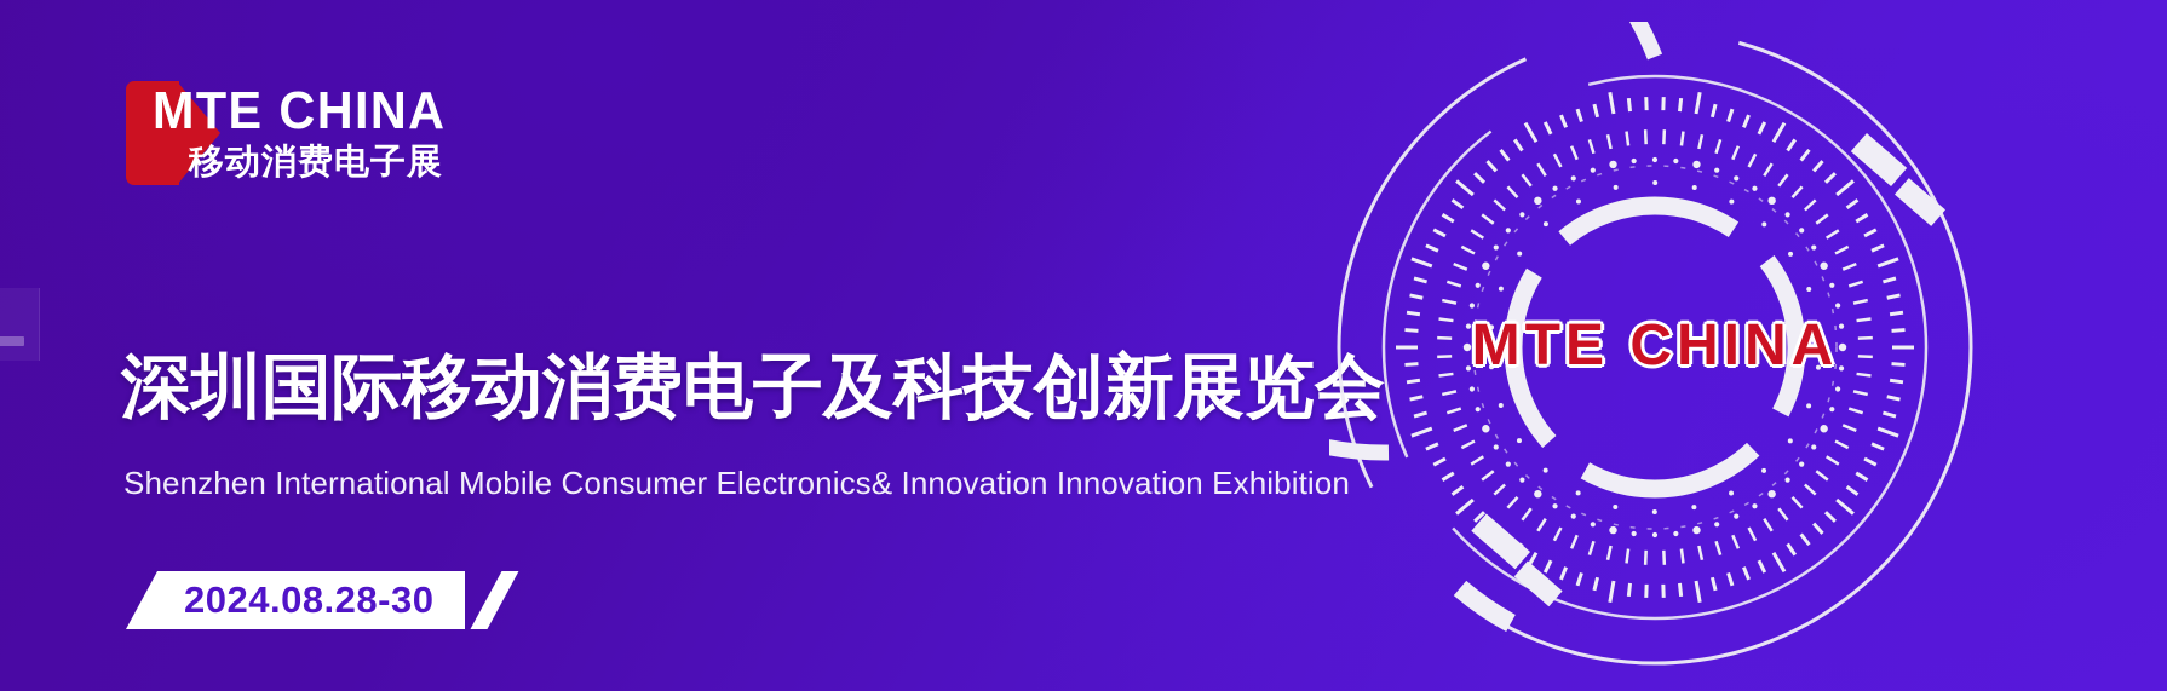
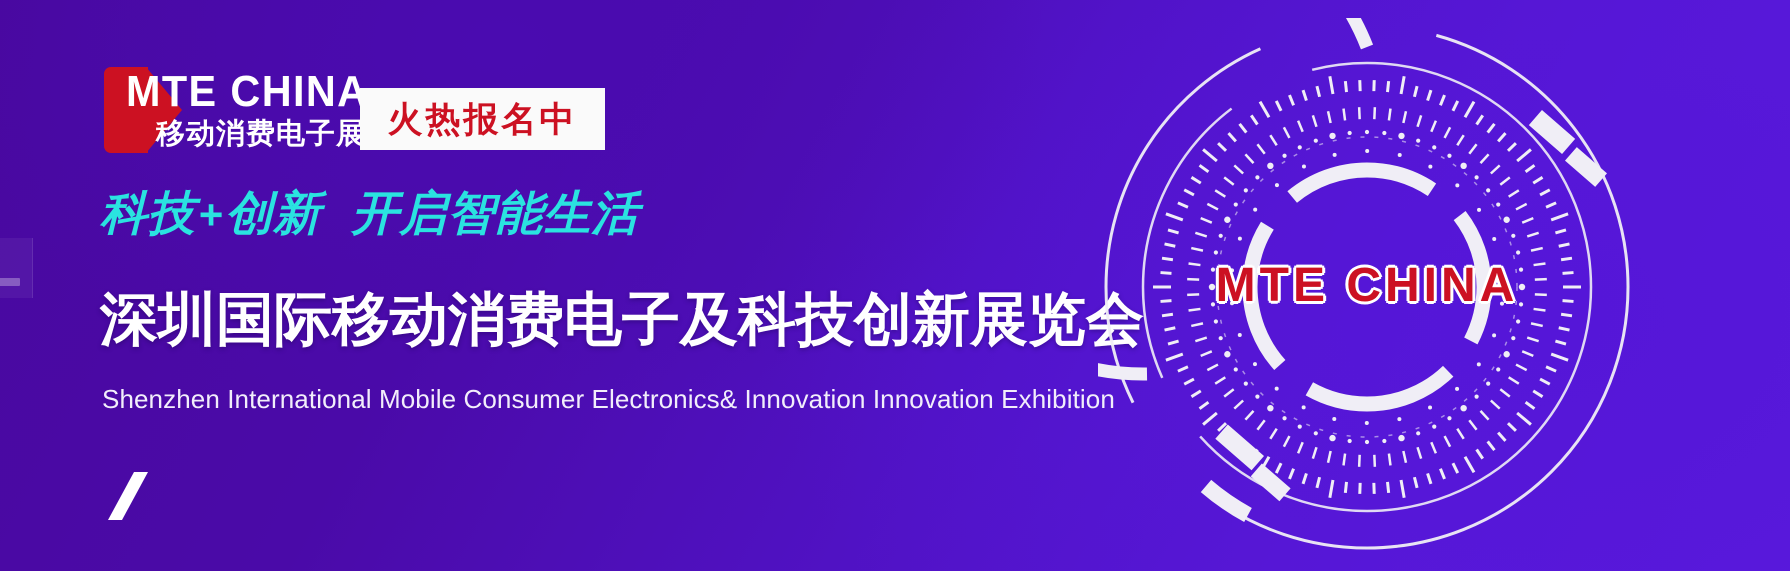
  MTE CHINA
  移动消费电子展
+ 火热报名中
+ 科技+创新 开启智能生活
  深圳国际移动消费电子及科技创新展览会
  Shenzhen International Mobile Consumer Electronics& Innovation Innovation Exhibition
- 2024.08.28-30
  MTE CHINA
